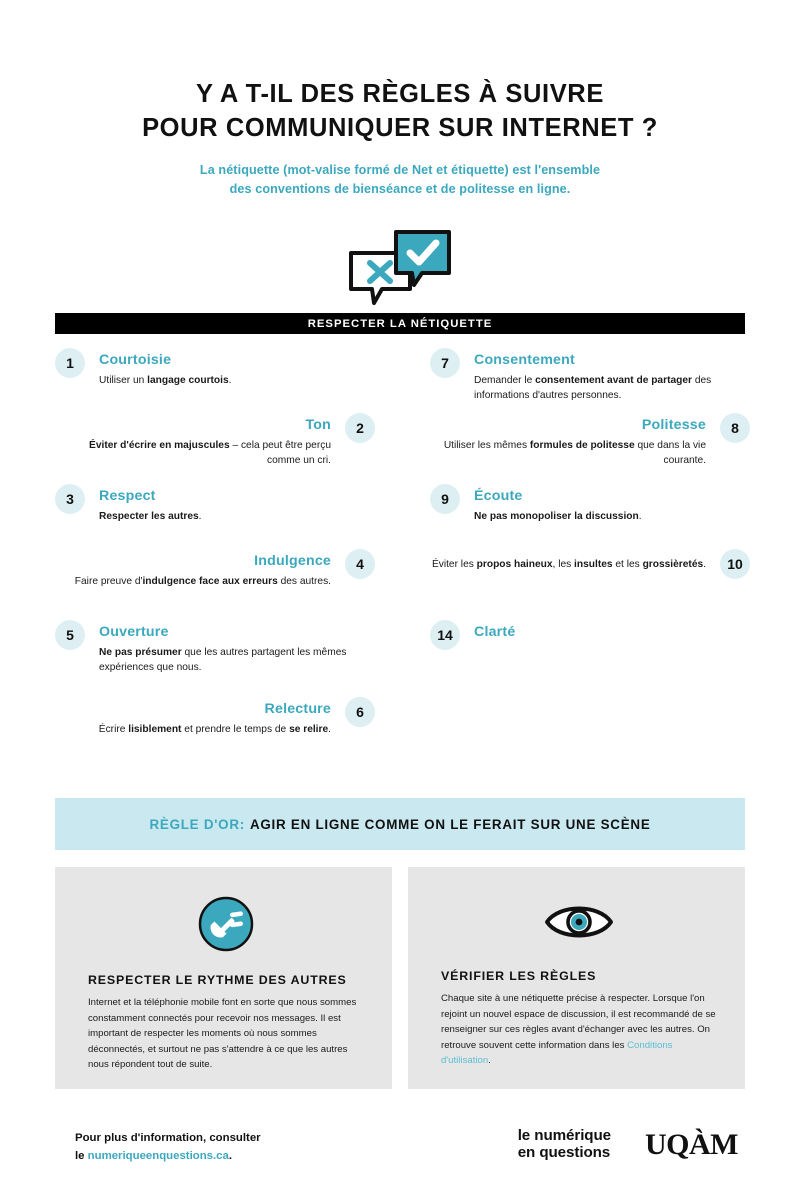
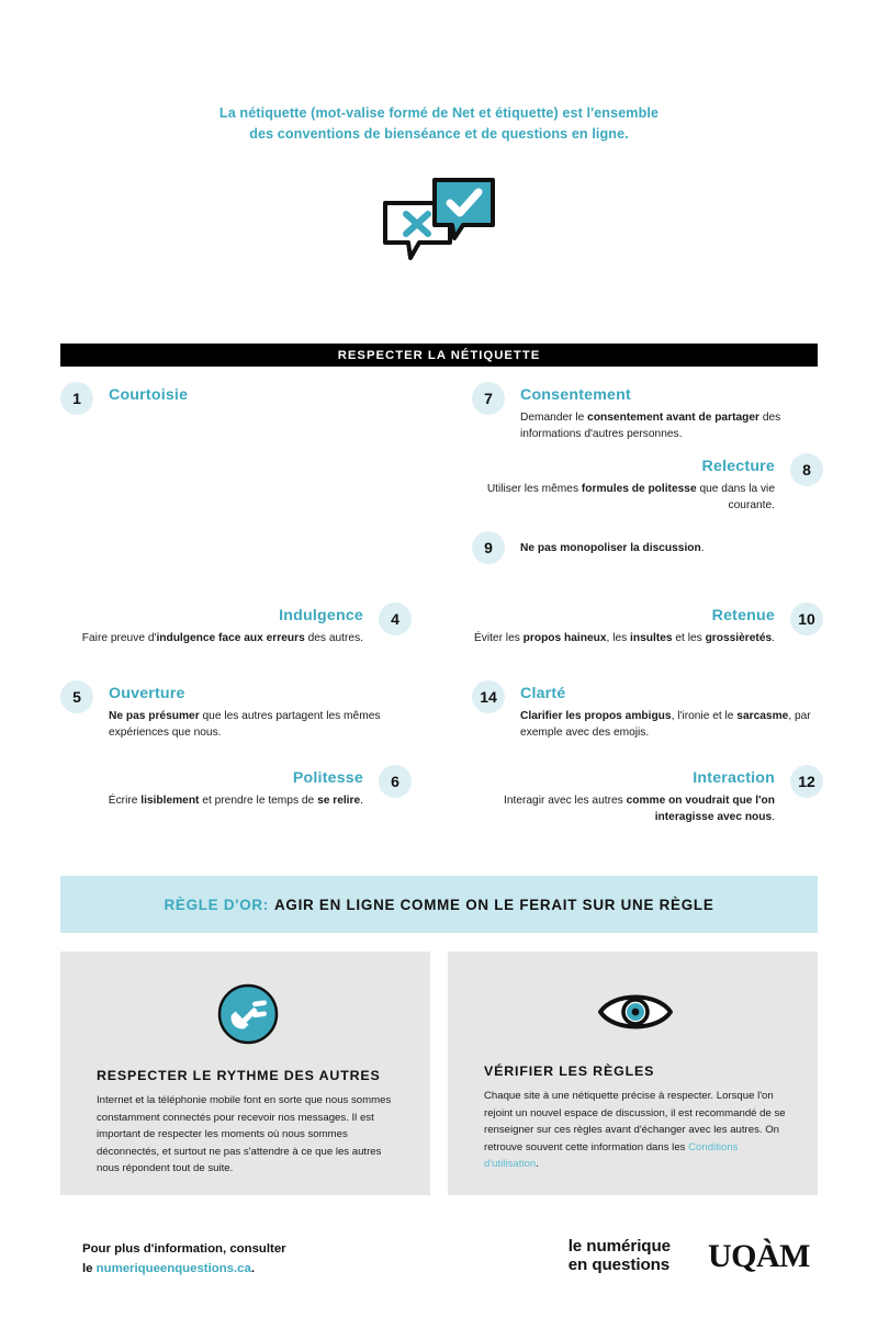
- Y A T-IL DES RÈGLES À SUIVRE
- POUR COMMUNIQUER SUR INTERNET ?
  La nétiquette (mot-valise formé de Net et étiquette) est l'ensemble
- des conventions de bienséance et de politesse en ligne.
+ des conventions de bienséance et de questions en ligne.
  RESPECTER LA NÉTIQUETTE
  1
  Courtoisie
- Utiliser un langage courtois.
- 2
- Ton
- Éviter d'écrire en majuscules – cela peut être perçu comme un cri.
- 3
- Respect
- Respecter les autres.
  4
  Indulgence
  Faire preuve d'indulgence face aux erreurs des autres.
  5
  Ouverture
  Ne pas présumer que les autres partagent les mêmes expériences que nous.
  6
- Relecture
+ Politesse
  Écrire lisiblement et prendre le temps de se relire.
  7
  Consentement
  Demander le consentement avant de partager des informations d'autres personnes.
  8
- Politesse
+ Relecture
  Utiliser les mêmes formules de politesse que dans la vie courante.
  9
- Écoute
  Ne pas monopoliser la discussion.
  10
+ Retenue
  Éviter les propos haineux, les insultes et les grossièretés.
  14
  Clarté
+ Clarifier les propos ambigus, l'ironie et le sarcasme, par exemple avec des emojis.
+ 12
+ Interaction
+ Interagir avec les autres comme on voudrait que l'on interagisse avec nous.
  RÈGLE D'OR:
- AGIR EN LIGNE COMME ON LE FERAIT SUR UNE SCÈNE
+ AGIR EN LIGNE COMME ON LE FERAIT SUR UNE RÈGLE
  RESPECTER LE RYTHME DES AUTRES
  Internet et la téléphonie mobile font en sorte que nous sommes constamment connectés pour recevoir nos messages. Il est important de respecter les moments où nous sommes déconnectés, et surtout ne pas s'attendre à ce que les autres nous répondent tout de suite.
  VÉRIFIER LES RÈGLES
  Chaque site à une nétiquette précise à respecter. Lorsque l'on rejoint un nouvel espace de discussion, il est recommandé de se renseigner sur ces règles avant d'échanger avec les autres. On retrouve souvent cette information dans les Conditions d'utilisation.
  Pour plus d'information, consulter
  le numeriqueenquestions.ca.
  le numérique
  en questions
  UQÀM
